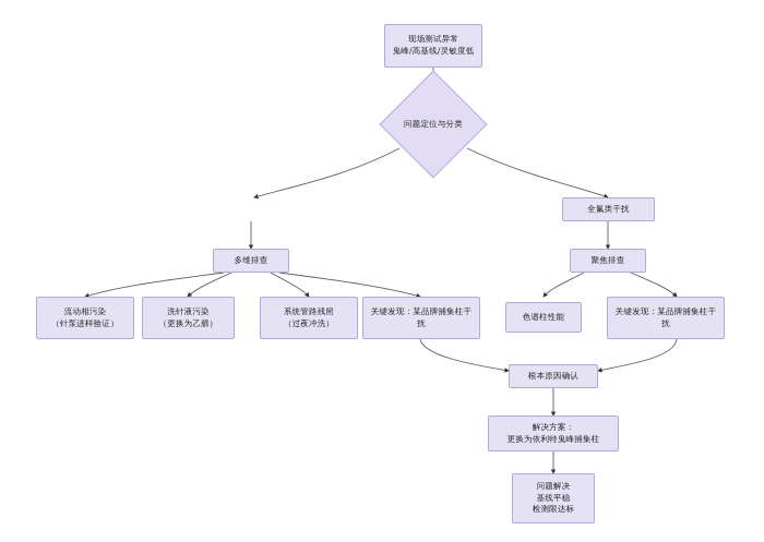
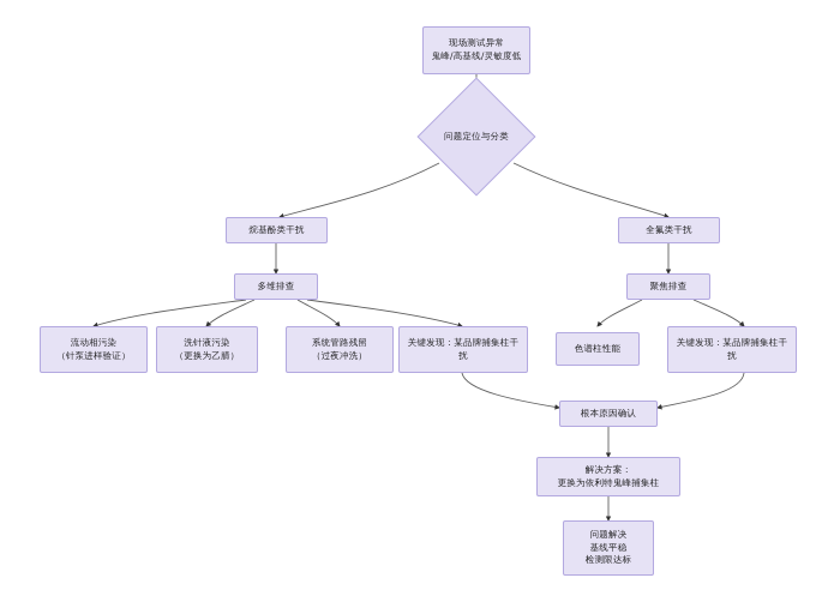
  现场测试异常
  鬼峰/高基线/灵敏度低
  问题定位与分类
+ 烷基酚类干扰
  全氟类干扰
  多维排查
  聚焦排查
  流动相污染
  （针泵进样验证）
  洗针液污染
  （更换为乙腈）
  系统管路残留
  （过夜冲洗）
  关键发现：某品牌捕集柱干扰
  色谱柱性能
  关键发现：某品牌捕集柱干扰
  根本原因确认
  解决方案：
  更换为依利特鬼峰捕集柱
  问题解决
  基线平稳
  检测限达标
